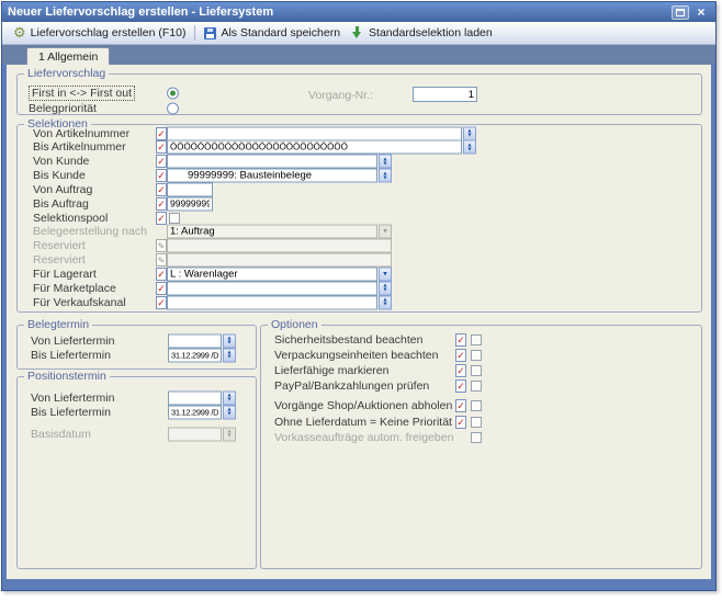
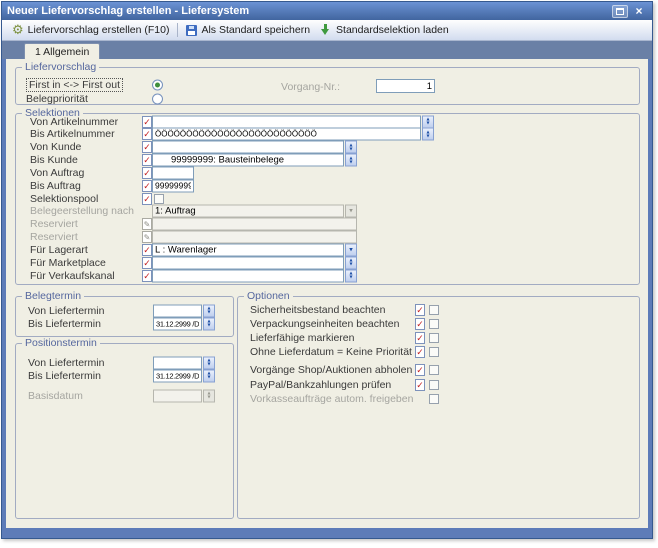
  Neuer Liefervorschlag erstellen - Liefersystem
  Liefervorschlag erstellen (F10)
  Als Standard speichern
  Standardselektion laden
  1 Allgemein
  Liefervorschlag
  First in <-> First out
  Belegpriorität
  Vorgang-Nr.:
  1
  Selektionen
  Von Artikelnummer
  Bis Artikelnummer
  ÖÖÖÖÖÖÖÖÖÖÖÖÖÖÖÖÖÖÖÖÖÖÖÖÖÖ
  Von Kunde
  Bis Kunde
  99999999: Bausteinbelege
  Von Auftrag
  Bis Auftrag
  99999999
  Selektionspool
  Belegeerstellung nach
  1: Auftrag
  Reserviert
  Reserviert
  Für Lagerart
  L : Warenlager
  Für Marketplace
  Für Verkaufskanal
  Belegtermin
  Von Liefertermin
  Bis Liefertermin
  31.12.2999 /D
  Positionstermin
  Von Liefertermin
  Bis Liefertermin
  31.12.2999 /D
  Basisdatum
  Optionen
  Sicherheitsbestand beachten
  Verpackungseinheiten beachten
  Lieferfähige markieren
- PayPal/Bankzahlungen prüfen
+ Ohne Lieferdatum = Keine Priorität
  Vorgänge Shop/Auktionen abholen
- Ohne Lieferdatum = Keine Priorität
+ PayPal/Bankzahlungen prüfen
  Vorkasseaufträge autom. freigeben
